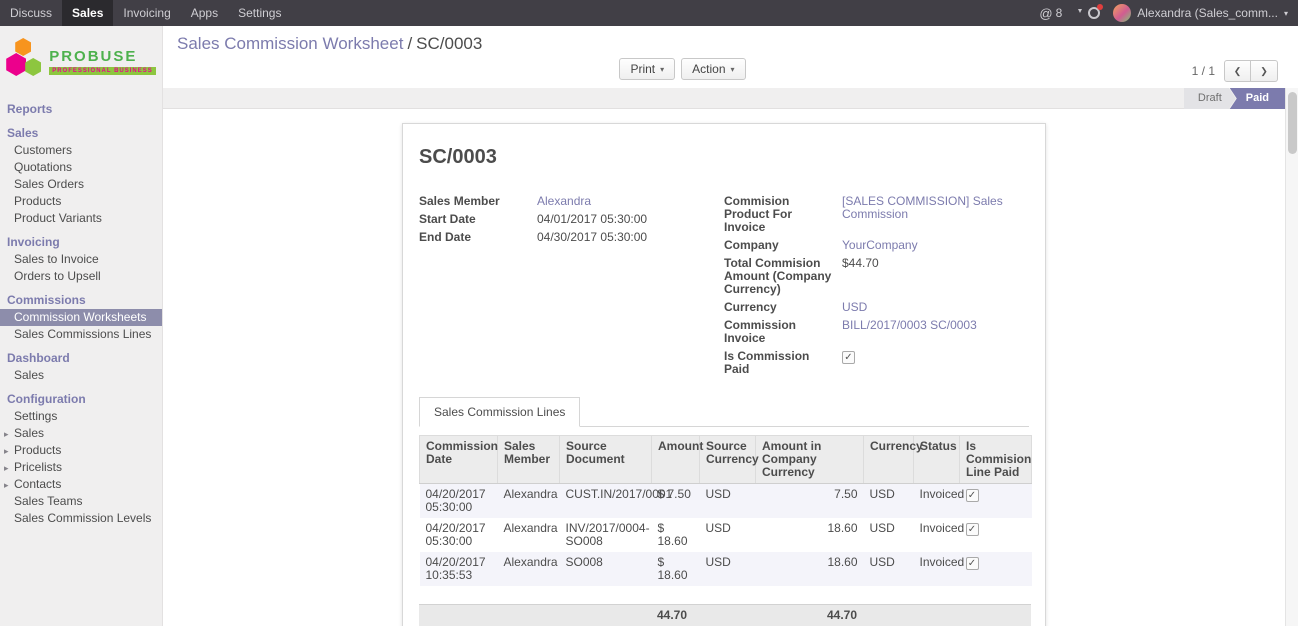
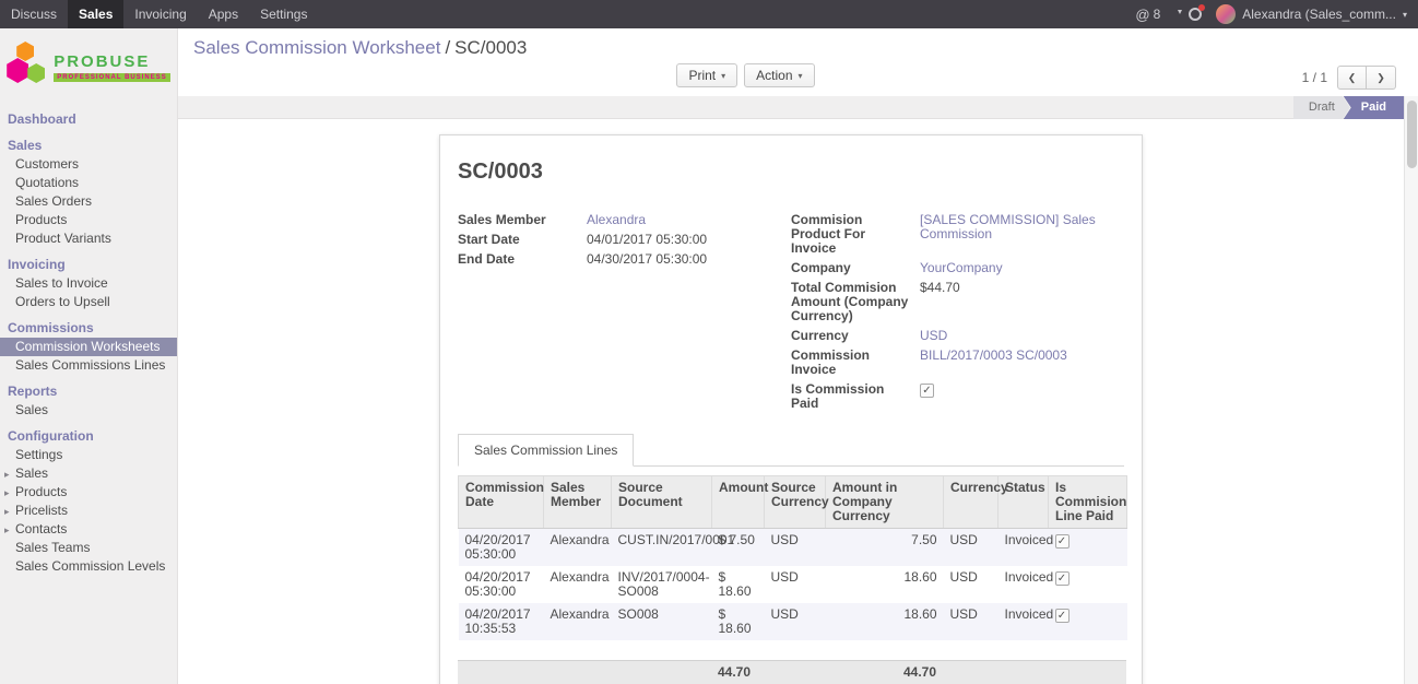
  Discuss
  Sales
  Invoicing
  Apps
  Settings
  @
  8
  Alexandra (Sales_comm...
  ▾
  PROBUSE
- Reports
+ Dashboard
  Sales
  Customers
  Quotations
  Sales Orders
  Products
  Product Variants
  Invoicing
  Sales to Invoice
  Orders to Upsell
  Commissions
  Commission Worksheets
  Sales Commissions Lines
- Dashboard
+ Reports
  Sales
  Configuration
  Settings
  ▸
  Sales
  ▸
  Products
  ▸
  Pricelists
  ▸
  Contacts
  Sales Teams
  Sales Commission Levels
  Sales Commission Worksheet / SC/0003
  Print
  ▾
  Action
  ▾
  1 / 1
  ❮
  ❯
  Draft
  Paid
  SC/0003
  Sales Member
  Alexandra
  Start Date
  04/01/2017 05:30:00
  End Date
  04/30/2017 05:30:00
  Commision Product For Invoice
  [SALES COMMISSION] Sales Commission
  Company
  YourCompany
  Total Commision Amount (Company Currency)
  $44.70
  Currency
  USD
  Commission Invoice
  BILL/2017/0003 SC/0003
  Is Commission Paid
  ✓
  Sales Commission Lines
  Commission Date	Sales Member	Source Document	Amount	Source Currency	Amount in Company Currency	Currenc	Status	Is Commision Line Paid
  04/20/2017 05:30:00	Alexandra	CUST.IN/2017/00	$ 7.50	USD	7.50	USD	Invoiced	✓
  04/20/2017 05:30:00	Alexandra	INV/2017/0004-SO008	$ 18.60	USD	18.60	USD	Invoiced	✓
  04/20/2017 10:35:53	Alexandra	SO008	$ 18.60	USD	18.60	USD	Invoiced	✓
  			44.70		44.70
